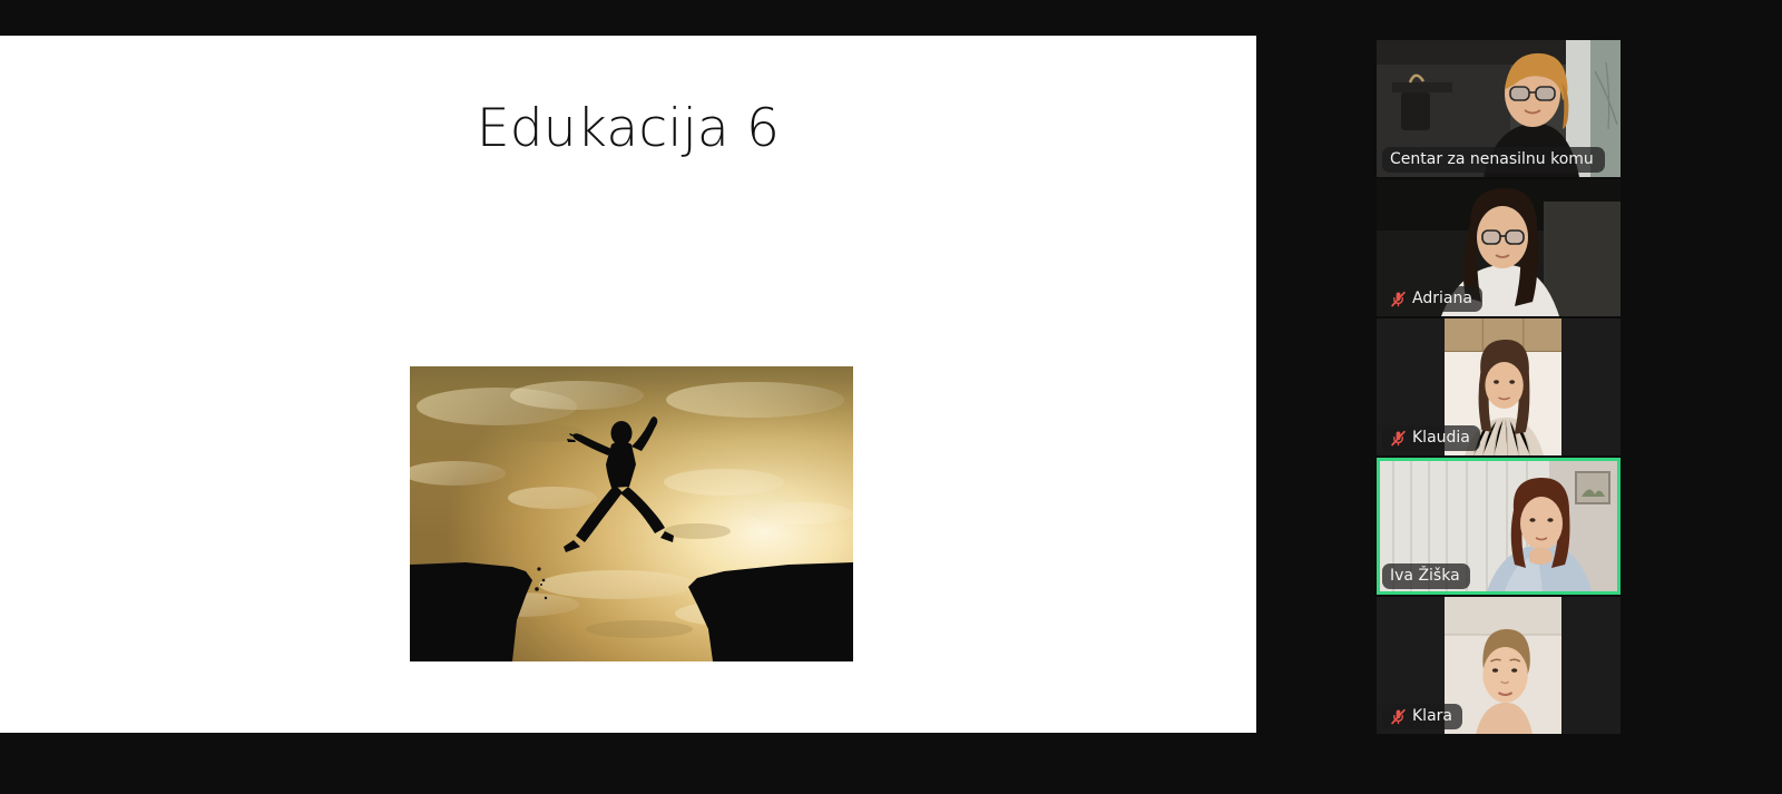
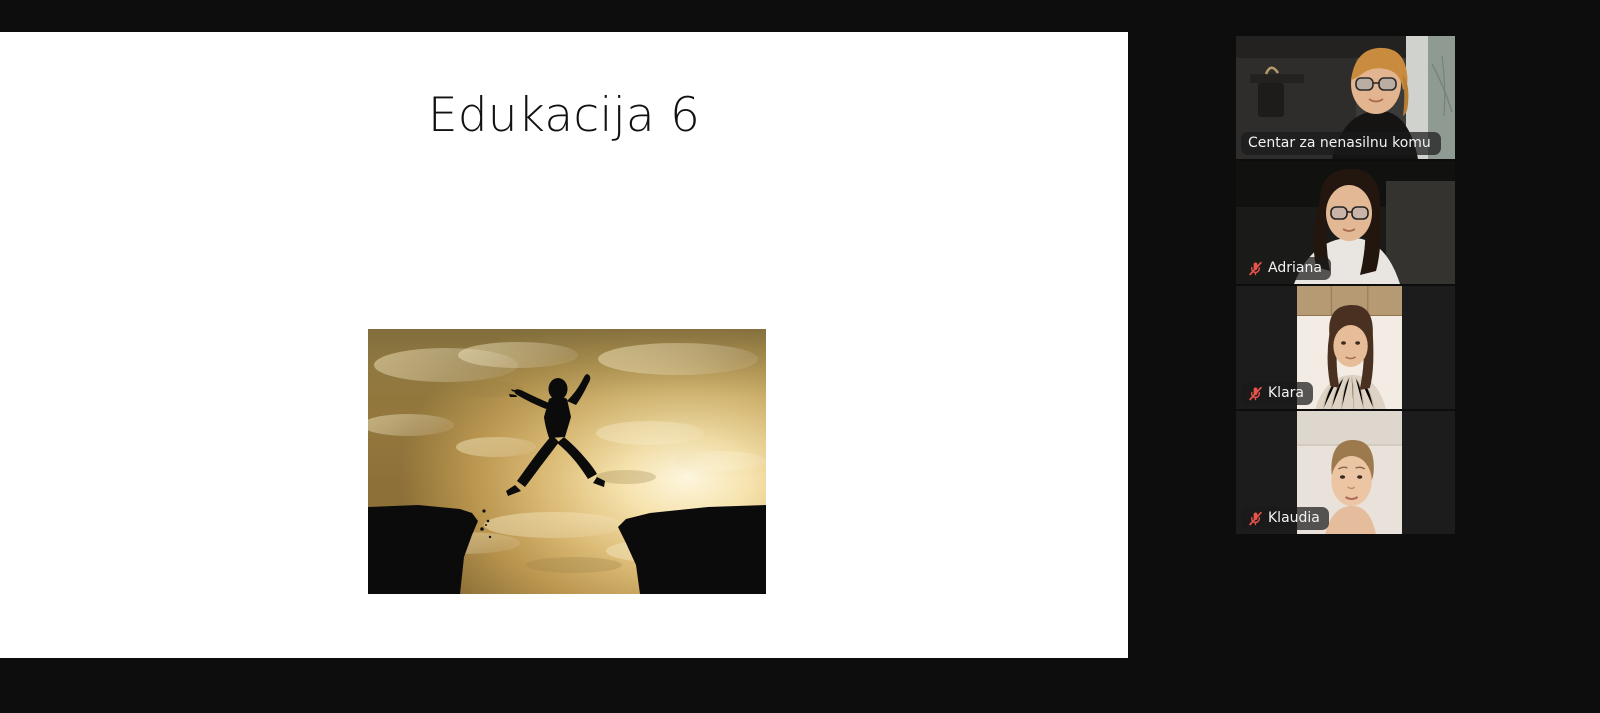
  Edukacija 6
  Centar za nenasilnu komu
  Adriana
- Klaudia
+ Klara
- Iva Žiška
- Klara
+ Klaudia
